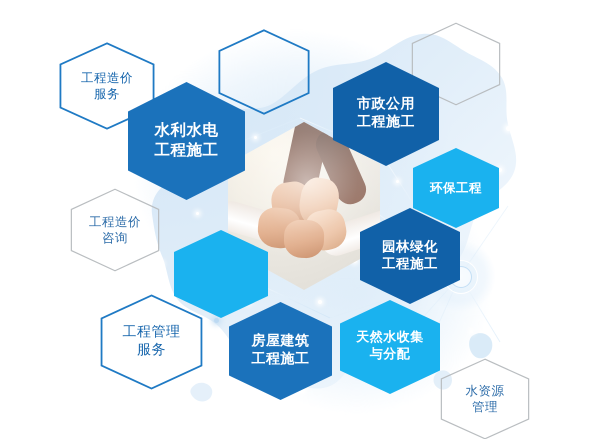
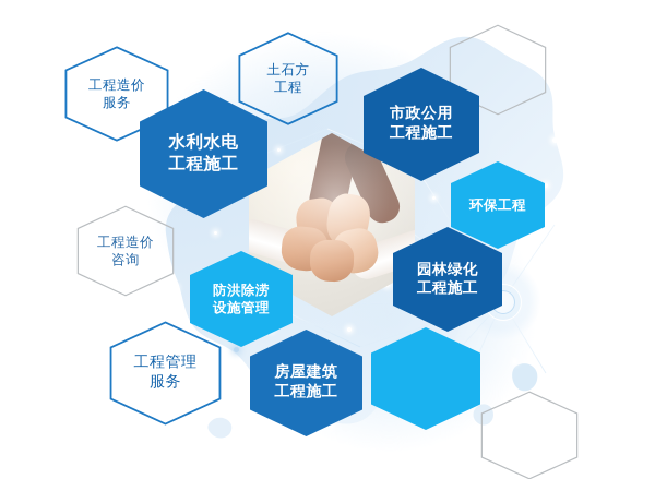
  工程造价
  服务
+ 土石方
+ 工程
  水利水电
  工程施工
  市政公用
  工程施工
  环保工程
  工程造价
  咨询
+ 防洪除涝
+ 设施管理
  园林绿化
  工程施工
  工程管理
  服务
  房屋建筑
  工程施工
- 天然水收集
- 与分配
- 水资源
- 管理
